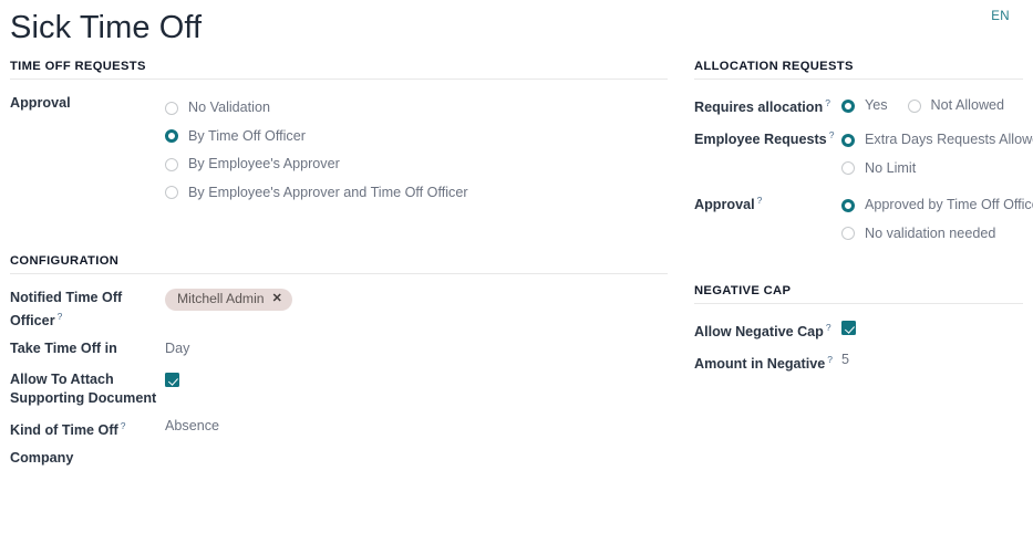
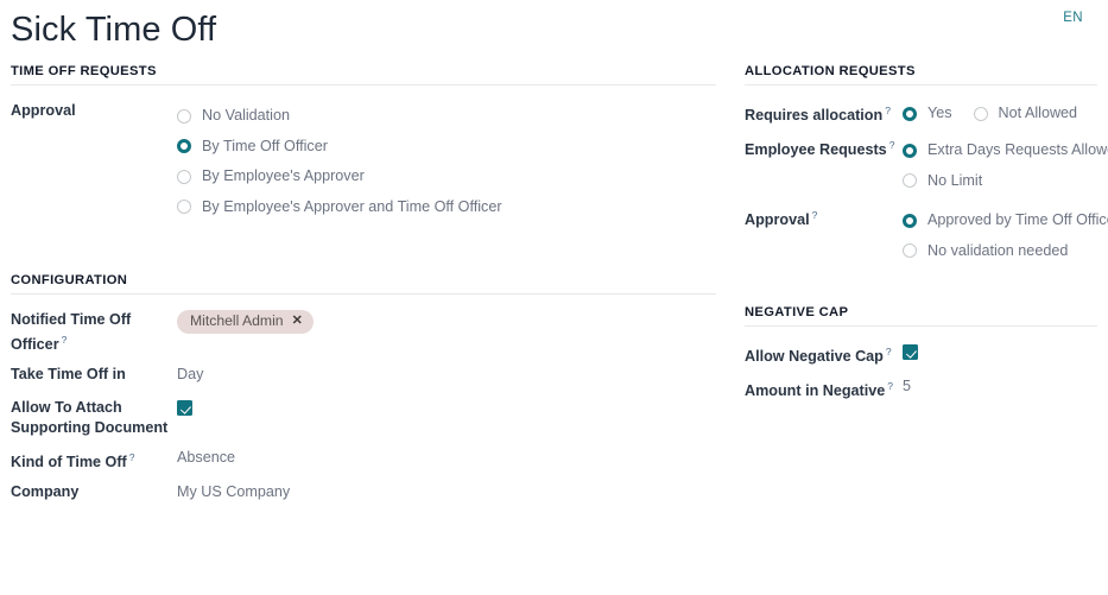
  Sick Time Off
  EN
  TIME OFF REQUESTS
  Approval
  No Validation
  By Time Off Officer
  By Employee's Approver
  By Employee's Approver and Time Off Officer
  CONFIGURATION
  Notified Time Off Officer ?
  Mitchell Admin
  ✕
  Take Time Off in
  Day
  Allow To Attach Supporting Document
  Kind of Time Off ?
  Absence
  Company
+ My US Company
  ALLOCATION REQUESTS
  Requires allocation ?
  Yes
  Not Allowed
  Employee Requests ?
  Extra Days Requests Allow
  No Limit
  Approval ?
  Approved by Time Off Offic
  No validation needed
  NEGATIVE CAP
  Allow Negative Cap ?
  Amount in Negative ?
  5
